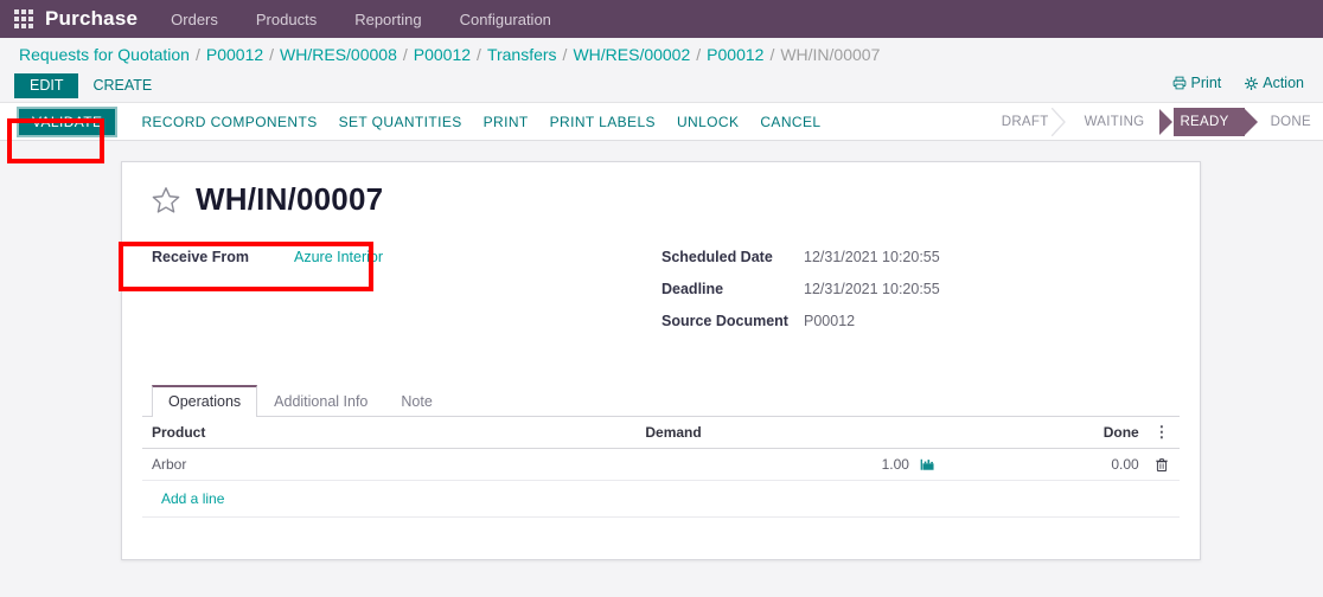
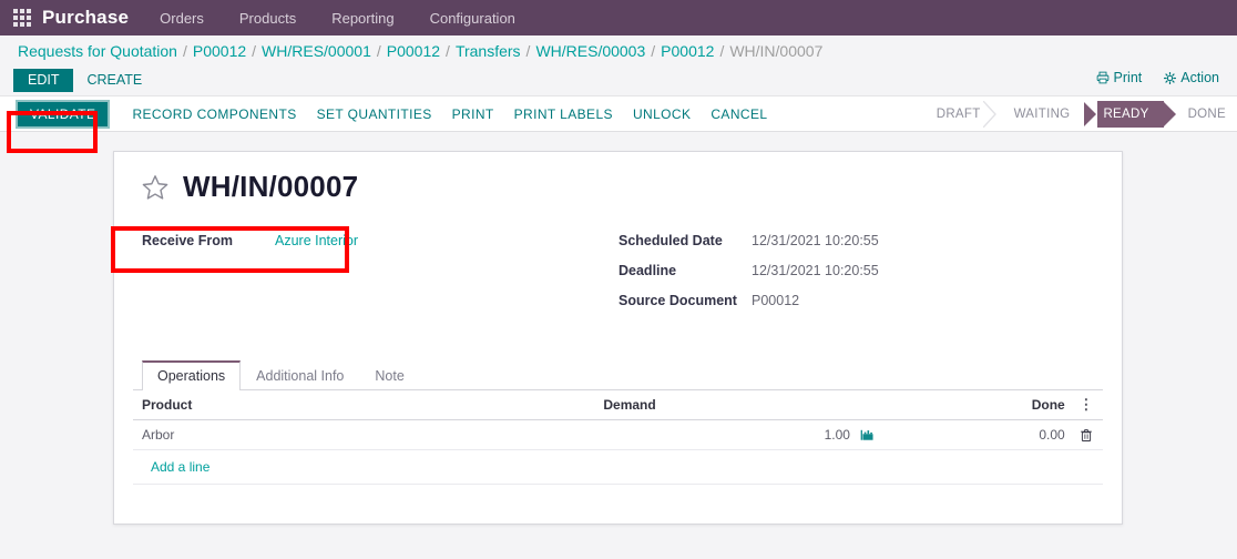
  Purchase
  Orders
  Products
  Reporting
  Configuration
  Requests for Quotation
  /
  P00012
  /
- WH/RES/00008
+ WH/RES/00001
  /
  P00012
  /
  Transfers
  /
- WH/RES/00002
+ WH/RES/00003
  /
  P00012
  /
  WH/IN/00007
  EDIT
  CREATE
  Print
  Action
  VALIDATE
  RECORD COMPONENTS
  SET QUANTITIES
  PRINT
  PRINT LABELS
  UNLOCK
  CANCEL
  DRAFT
  WAITING
  READY
  DONE
  WH/IN/00007
  Receive From
  Azure Interior
  Scheduled Date
  12/31/2021 10:20:55
  Deadline
  12/31/2021 10:20:55
  Source Document
  P00012
  Operations
  Additional Info
  Note
  Product	Demand	Done	⋮
  Arbor	1.00	0.00
  Add a line
